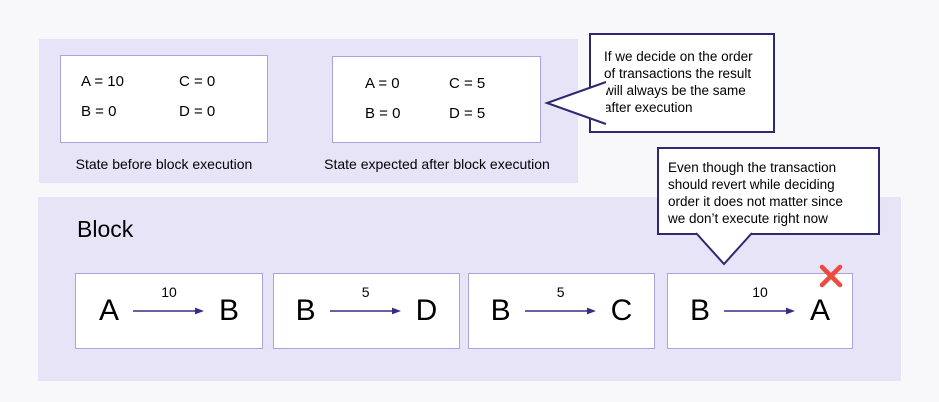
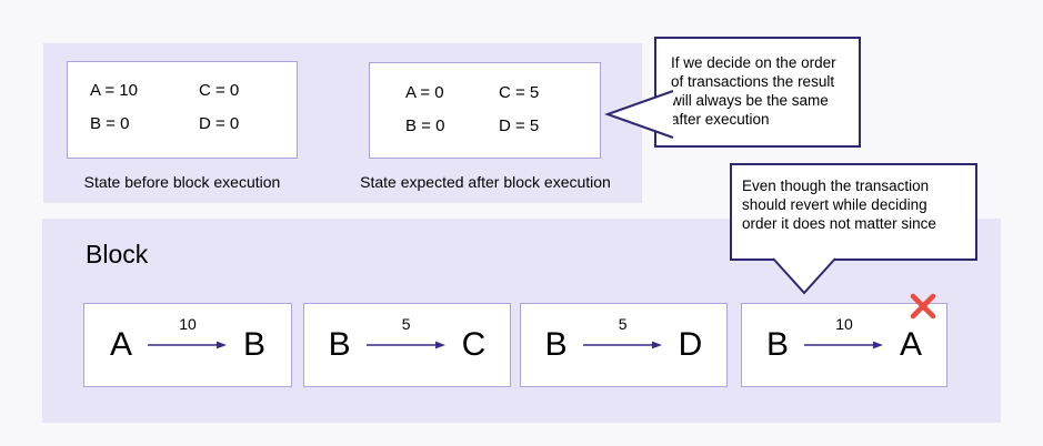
  A = 10
  C = 0
  B = 0
  D = 0
  State before block execution
  A = 0
  C = 5
  B = 0
  D = 5
  State expected after block execution
  If we decide on the order
  of transactions the result
  will always be the same
  after execution
  Even though the transaction
  should revert while deciding
  order it does not matter since
- we don’t execute right now
  Block
  A
  10
  B
  B
  5
- D
+ C
  B
  5
- C
+ D
  B
  10
  A
